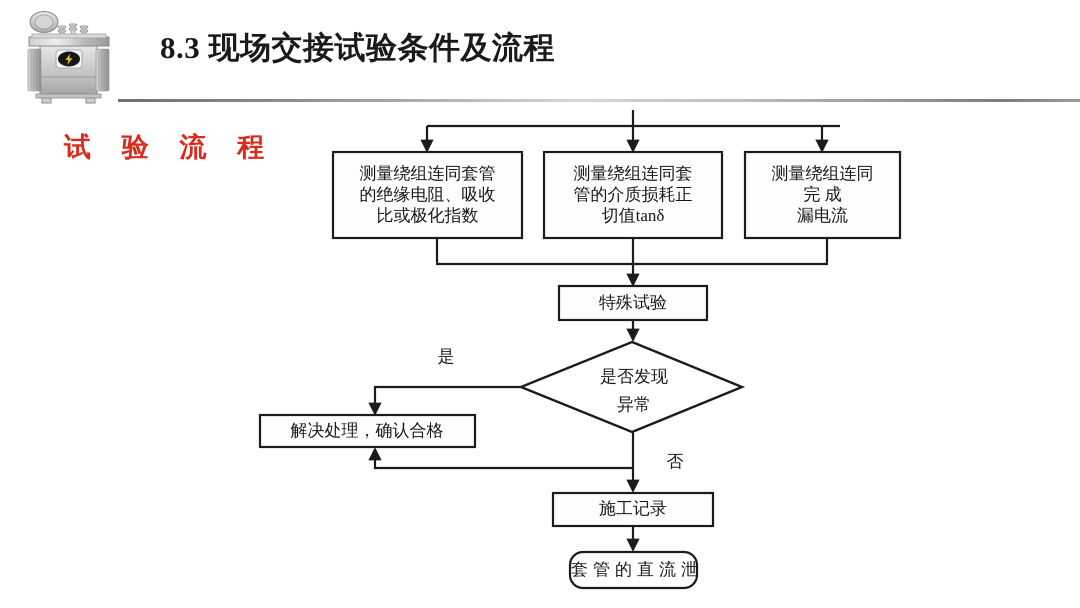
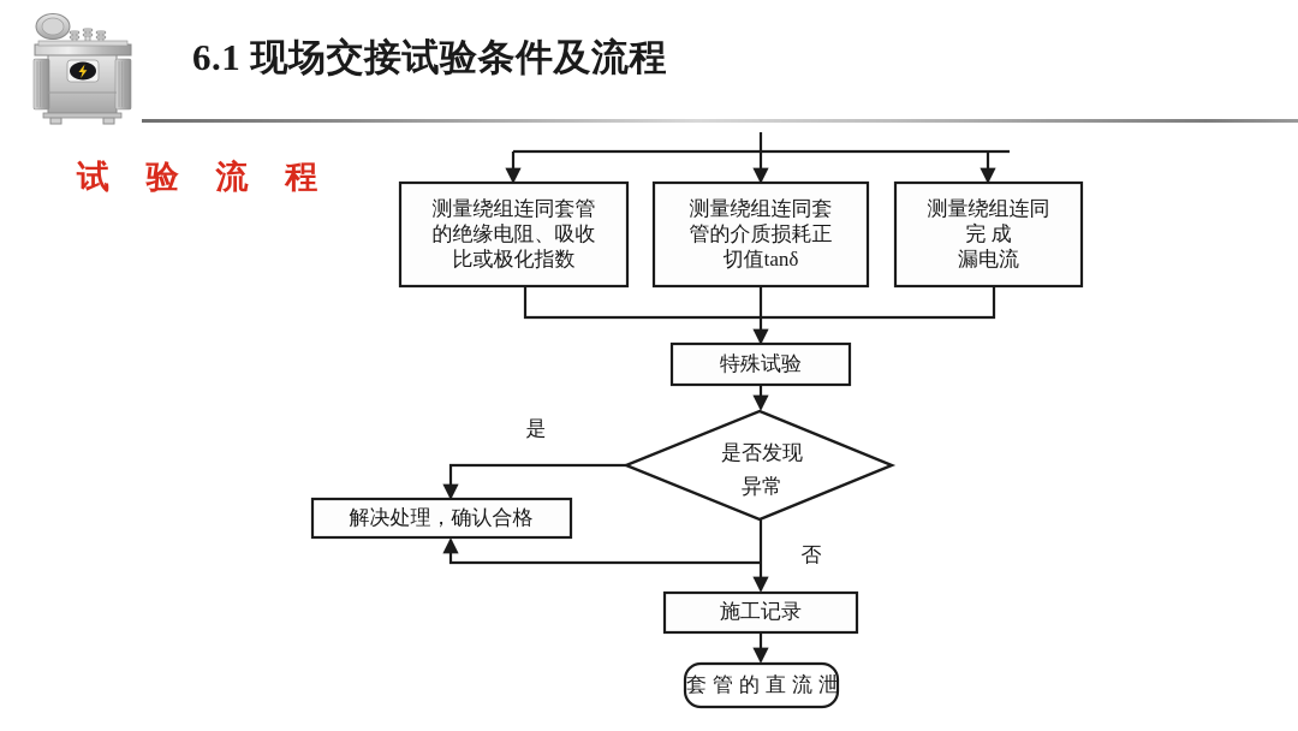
- 8.3 现场交接试验条件及流程
+ 6.1 现场交接试验条件及流程
  试 验 流 程
  测量绕组连同套管
  的绝缘电阻、吸收
  比或极化指数
  测量绕组连同套
  管的介质损耗正
  切值tanδ
  测量绕组连同
  完 成
  漏电流
  特殊试验
  是否发现
  异常
  是
  解决处理，确认合格
  否
  施工记录
  套管的直流泄
